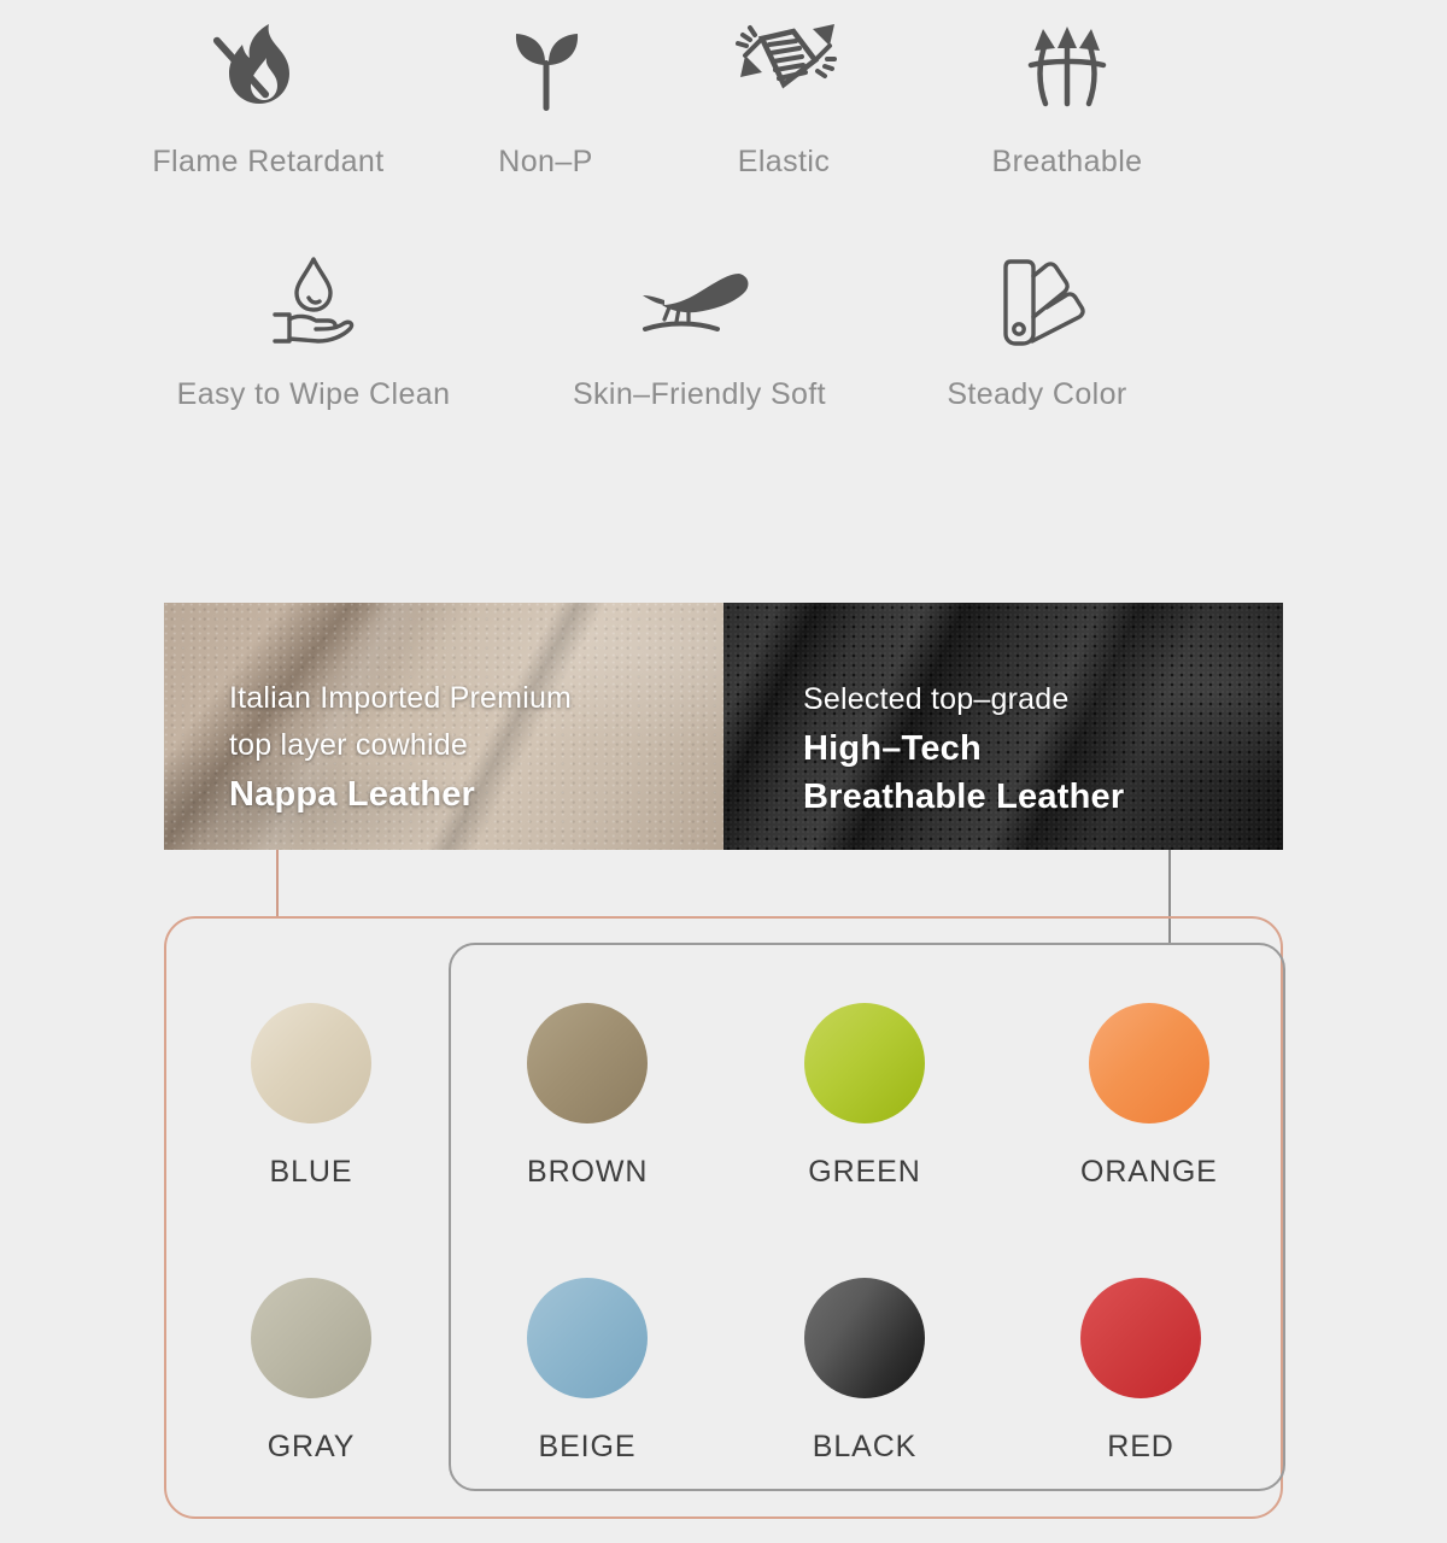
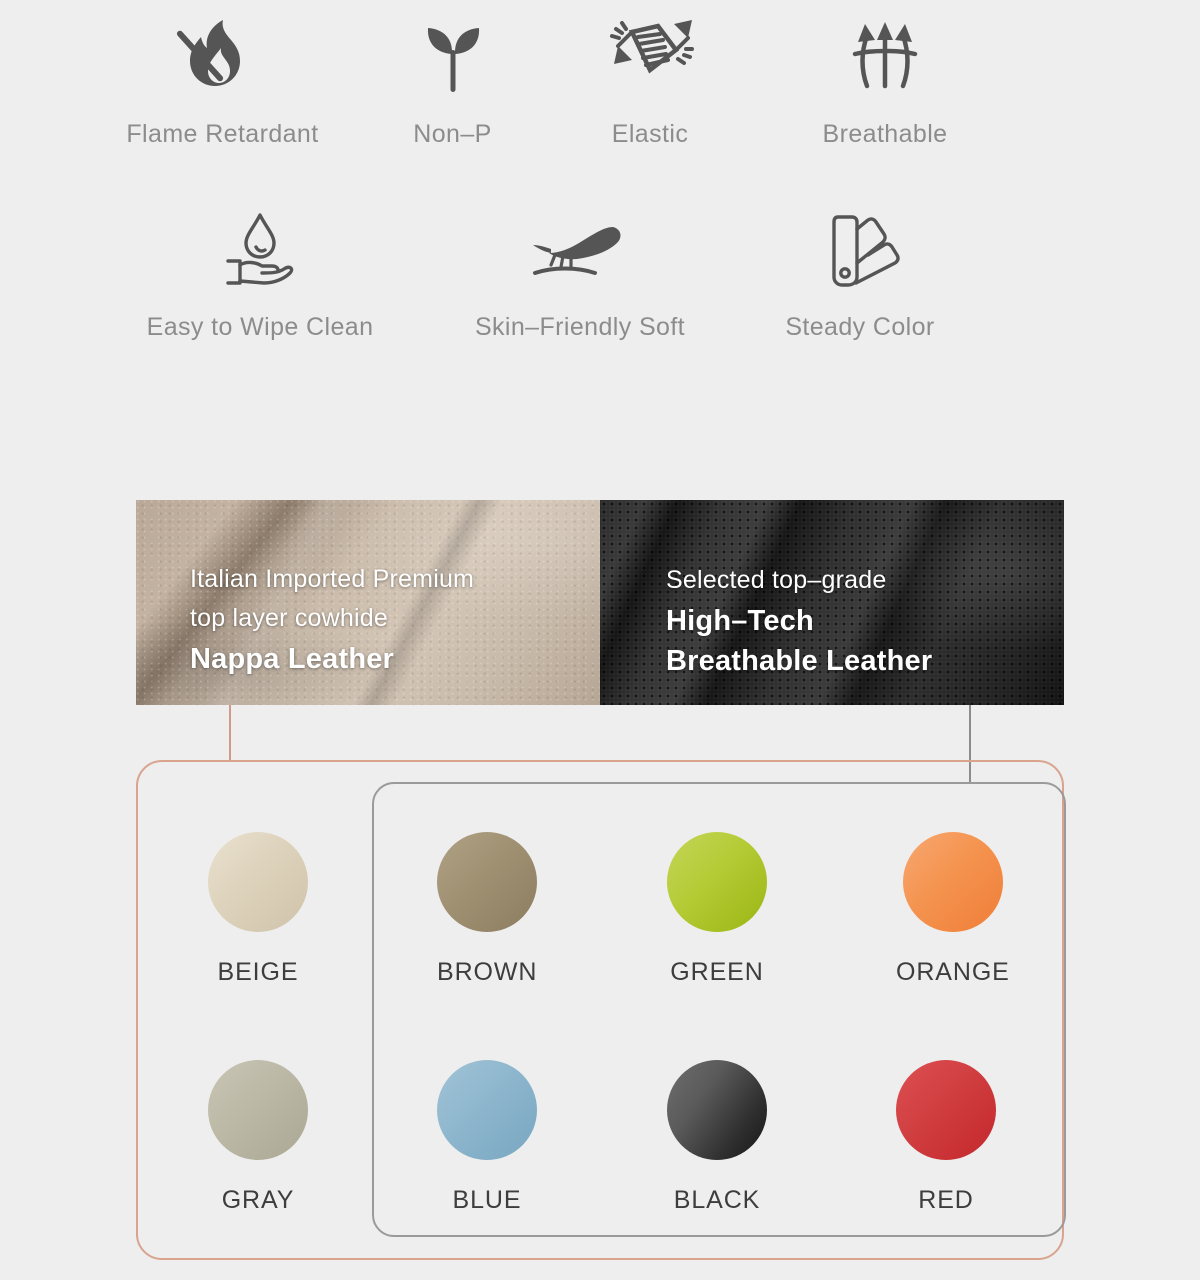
  Flame Retardant
  Non–P
  Elastic
  Breathable
  Easy to Wipe Clean
  Skin–Friendly Soft
  Steady Color
  Italian Imported Premium
  top layer cowhide
  Nappa Leather
  Selected top–grade
  High–Tech
  Breathable Leather
- BLUE
+ BEIGE
  BROWN
  GREEN
  ORANGE
  GRAY
- BEIGE
+ BLUE
  BLACK
  RED
